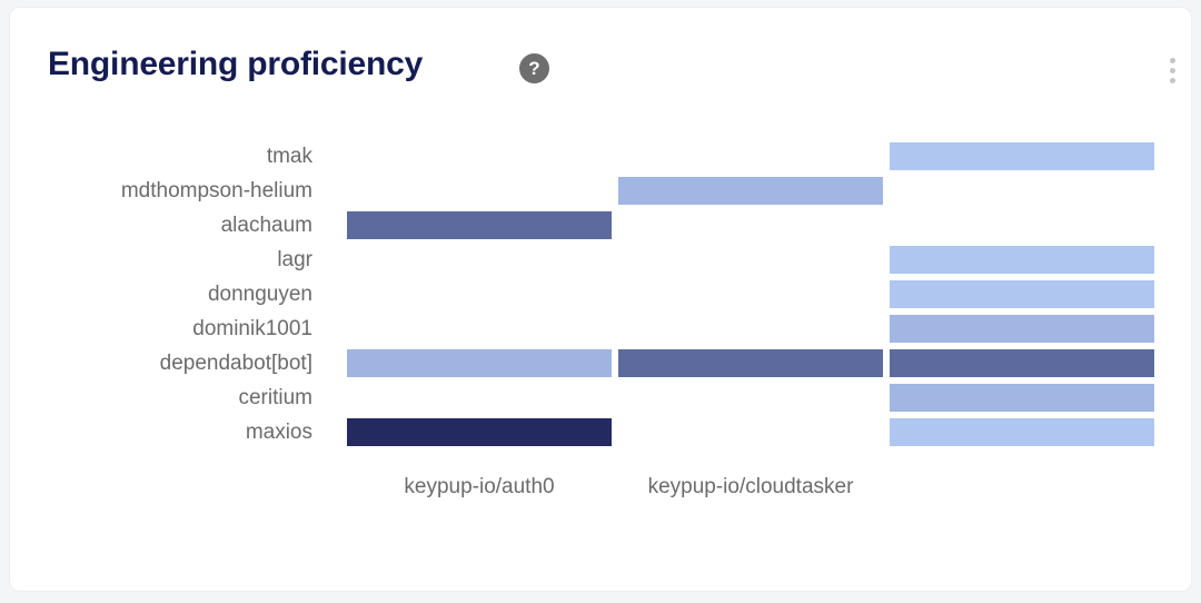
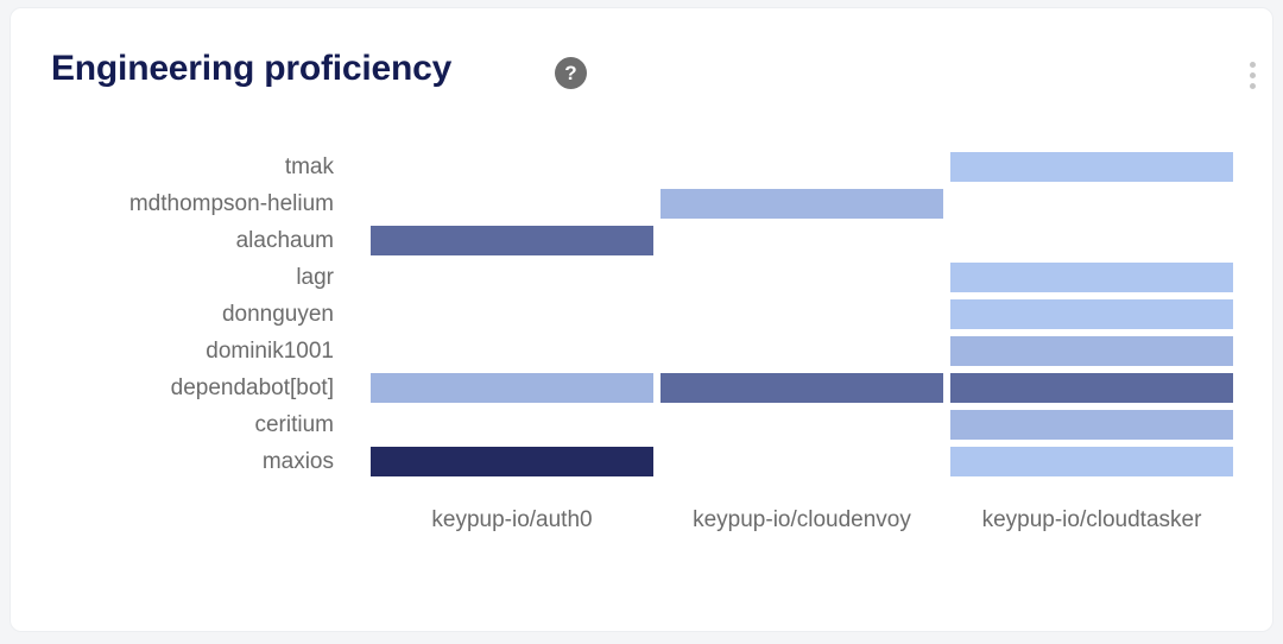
  Engineering proficiency
  ?
  tmak
  mdthompson-helium
  alachaum
  lagr
  donnguyen
  dominik1001
  dependabot[bot]
  ceritium
  maxios
  keypup-io/auth0
+ keypup-io/cloudenvoy
  keypup-io/cloudtasker
